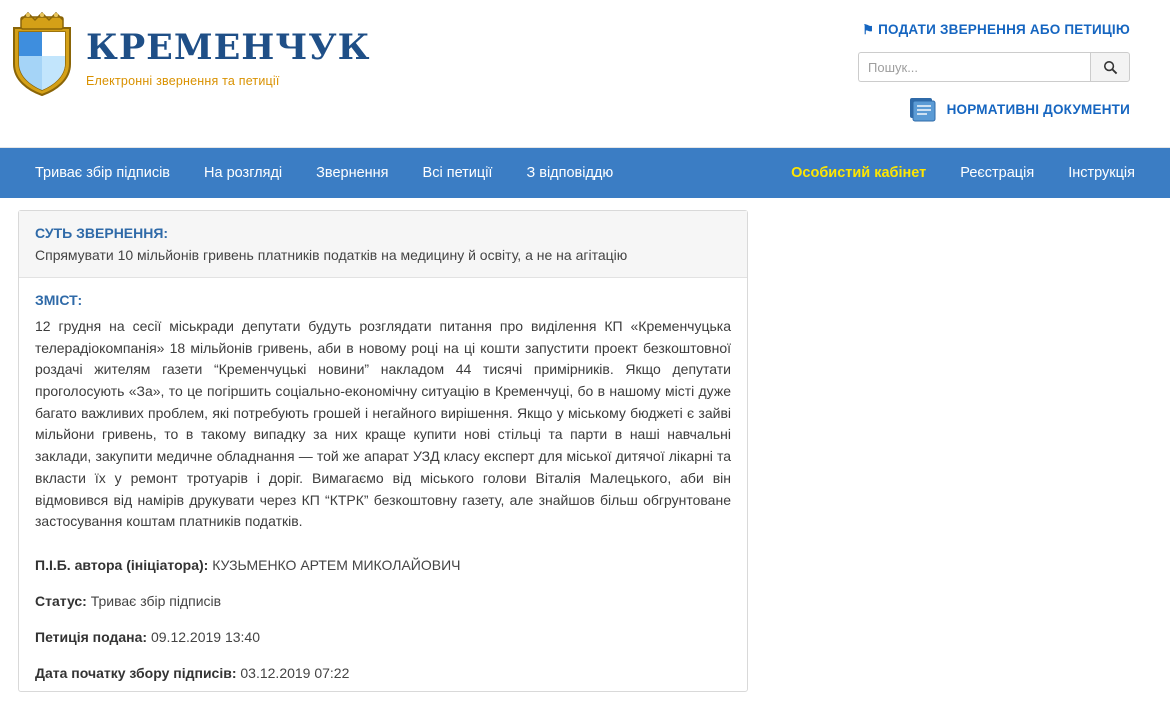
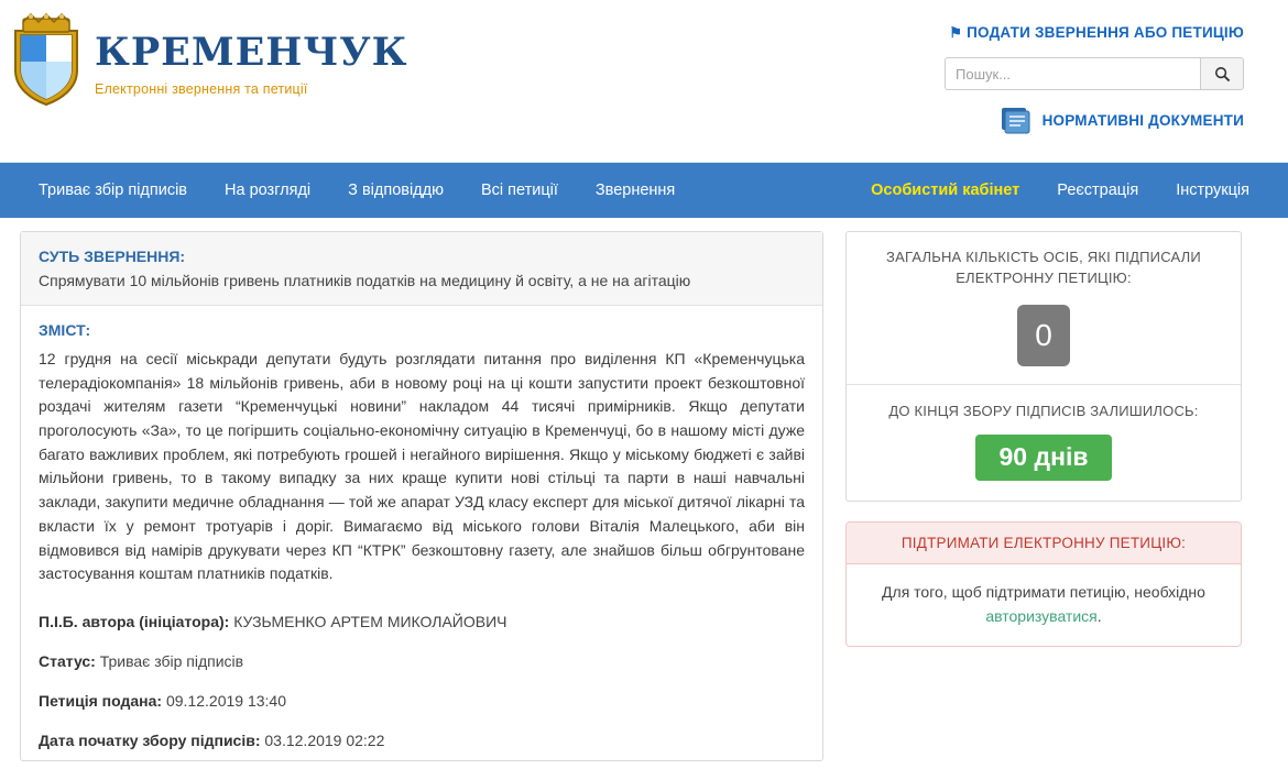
  КРЕМЕНЧУК
  Електронні звернення та петиції
  ⚑ ПОДАТИ ЗВЕРНЕННЯ АБО ПЕТИЦІЮ
  Пошук...
  НОРМАТИВНІ ДОКУМЕНТИ
  Триває збір підписів
  На розгляді
- Звернення
+ З відповіддю
  Всі петиції
- З відповіддю
+ Звернення
  Особистий кабінет
  Реєстрація
  Інструкція
  СУТЬ ЗВЕРНЕННЯ:
  Спрямувати 10 мільйонів гривень платників податків на медицину й освіту, а не на агітацію
  ЗМІСТ:
  12 грудня на сесії міськради депутати будуть розглядати питання про виділення КП «Кременчуцька телерадіокомпанія» 18 мільйонів гривень, аби в новому році на ці кошти запустити проект безкоштовної роздачі жителям газети “Кременчуцькі новини” накладом 44 тисячі примірників. Якщо депутати проголосують «За», то це погіршить соціально-економічну ситуацію в Кременчуці, бо в нашому місті дуже багато важливих проблем, які потребують грошей і негайного вирішення. Якщо у міському бюджеті є зайві мільйони гривень, то в такому випадку за них краще купити нові стільці та парти в наші навчальні заклади, закупити медичне обладнання — той же апарат УЗД класу експерт для міської дитячої лікарні та вкласти їх у ремонт тротуарів і доріг. Вимагаємо від міського голови Віталія Малецького, аби він відмовився від намірів друкувати через КП “КТРК” безкоштовну газету, але знайшов більш обгрунтоване застосування коштам платників податків.
  П.І.Б. автора (ініціатора): КУЗЬМЕНКО АРТЕМ МИКОЛАЙОВИЧ
  Статус: Триває збір підписів
  Петиція подана: 09.12.2019 13:40
- Дата початку збору підписів: 03.12.2019 07:22
+ Дата початку збору підписів: 03.12.2019 02:22
+ ЗАГАЛЬНА КІЛЬКІСТЬ ОСІБ, ЯКІ ПІДПИСАЛИ ЕЛЕКТРОННУ ПЕТИЦІЮ:
+ 0
+ ДО КІНЦЯ ЗБОРУ ПІДПИСІВ ЗАЛИШИЛОСЬ:
+ 90 днів
+ ПІДТРИМАТИ ЕЛЕКТРОННУ ПЕТИЦІЮ:
+ Для того, щоб підтримати петицію, необхідно авторизуватися.
